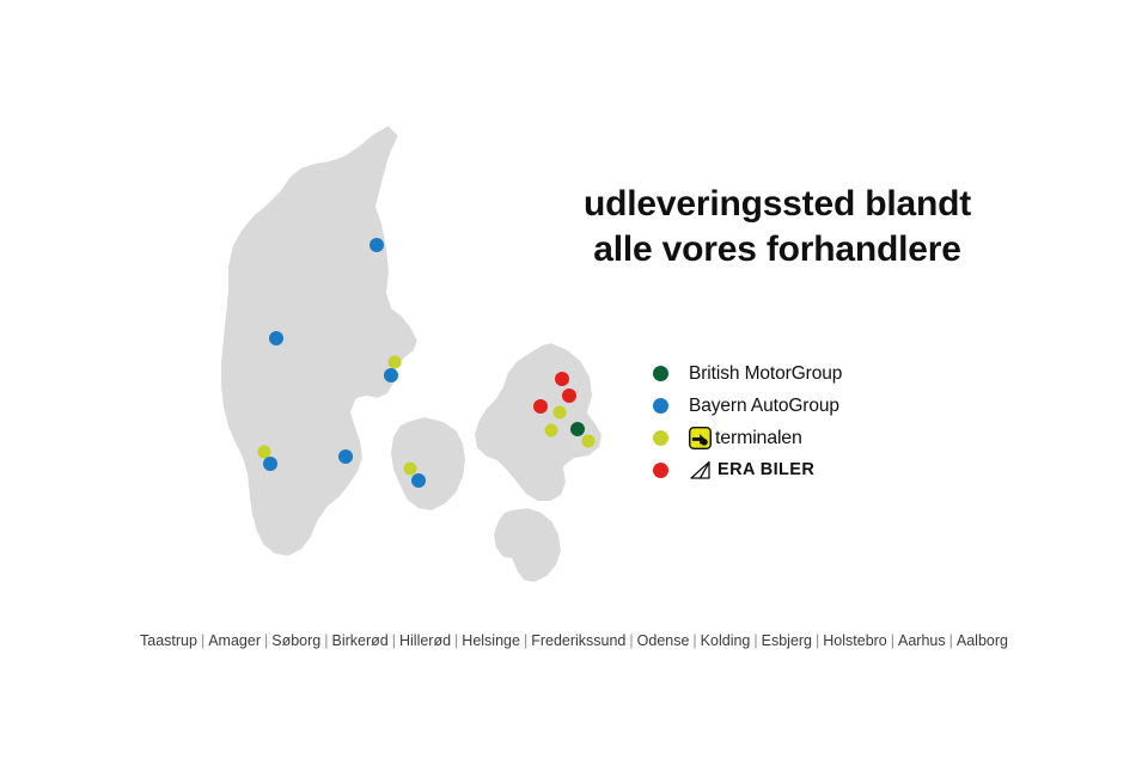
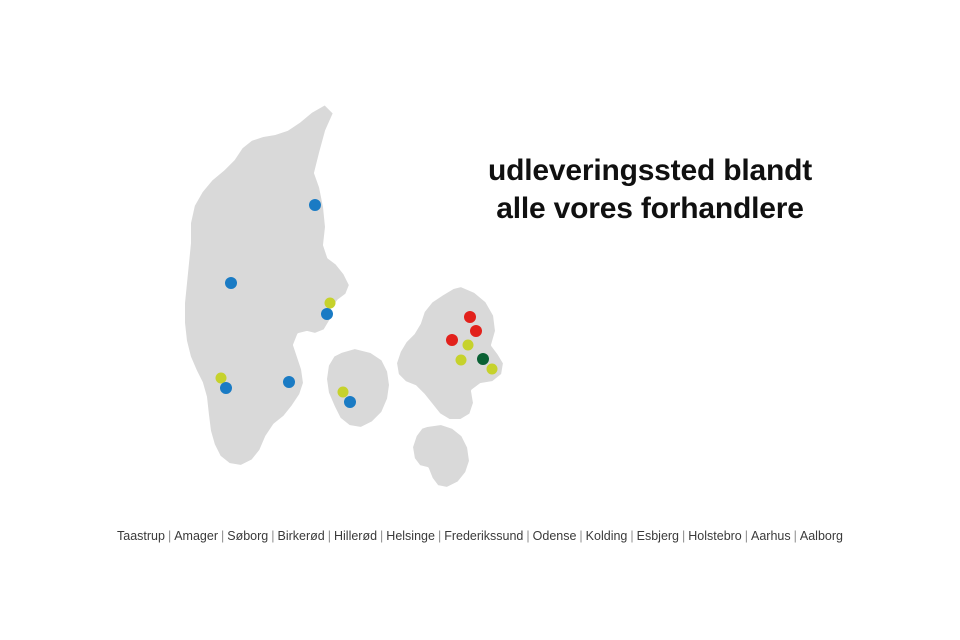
  udleveringssted blandt
  alle vores forhandlere
- British MotorGroup
- Bayern AutoGroup
- terminalen
- ERA BILER
  Taastrup | Amager | Søborg | Birkerød | Hillerød | Helsinge | Frederikssund | Odense | Kolding | Esbjerg | Holstebro | Aarhus | Aalborg
